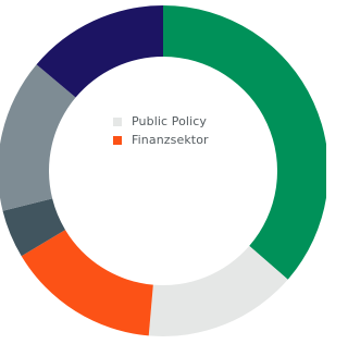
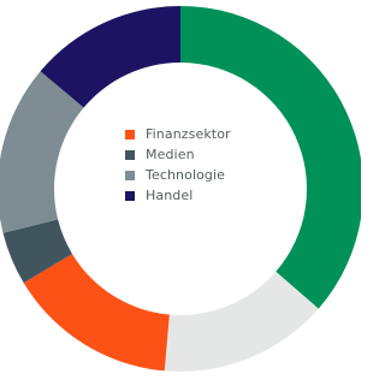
- Public Policy
  Finanzsektor
+ Medien
+ Technologie
+ Handel
